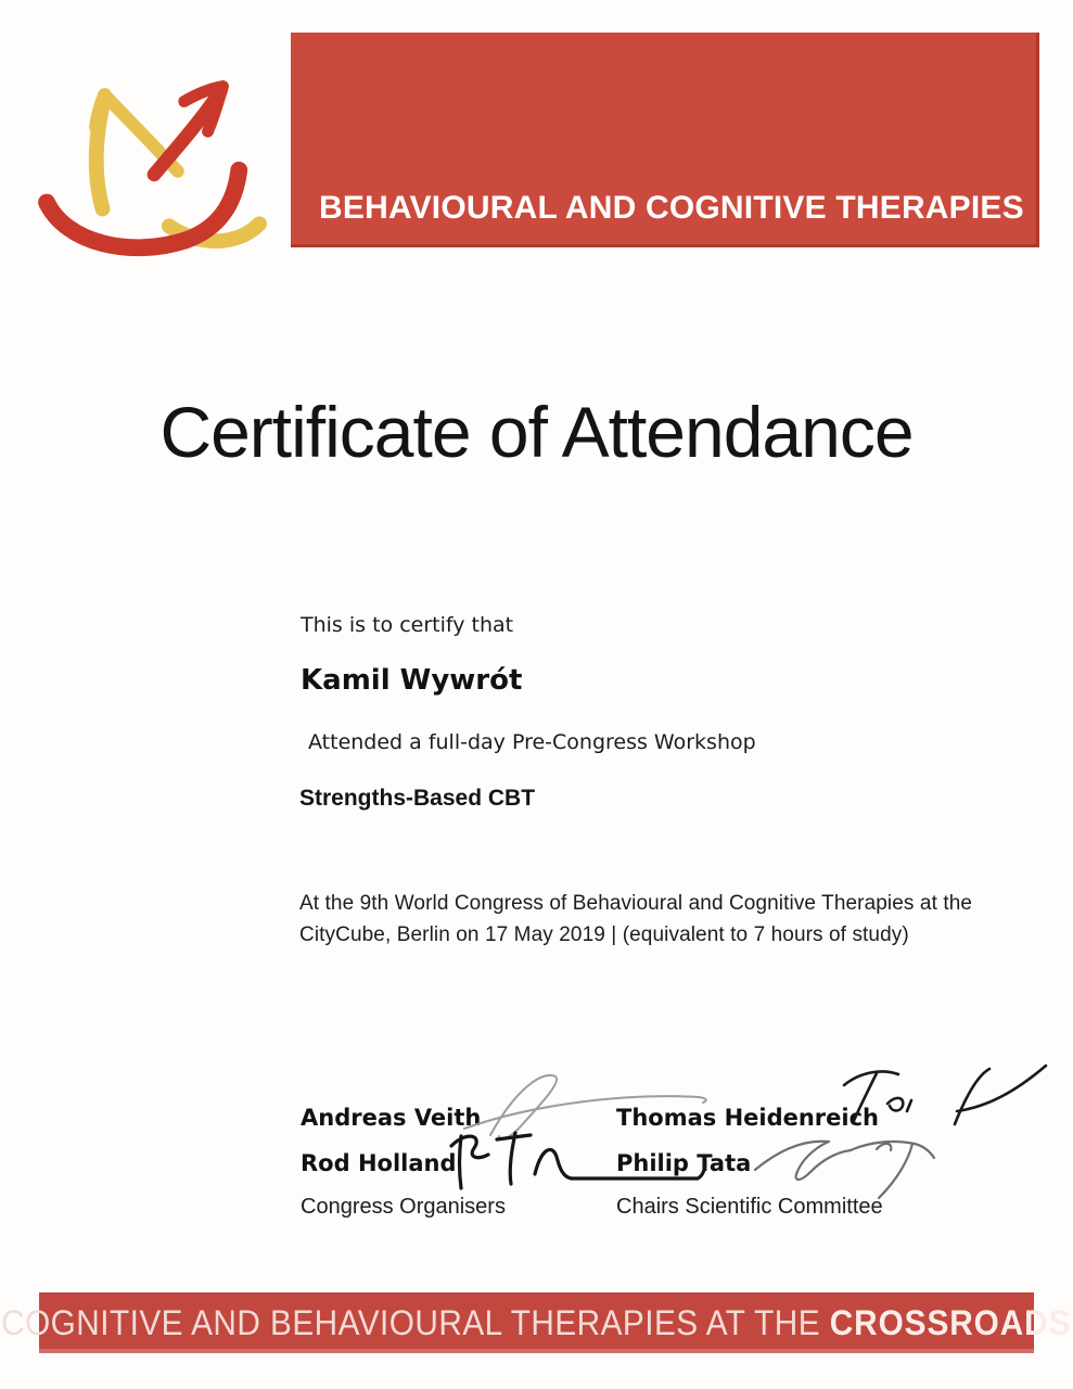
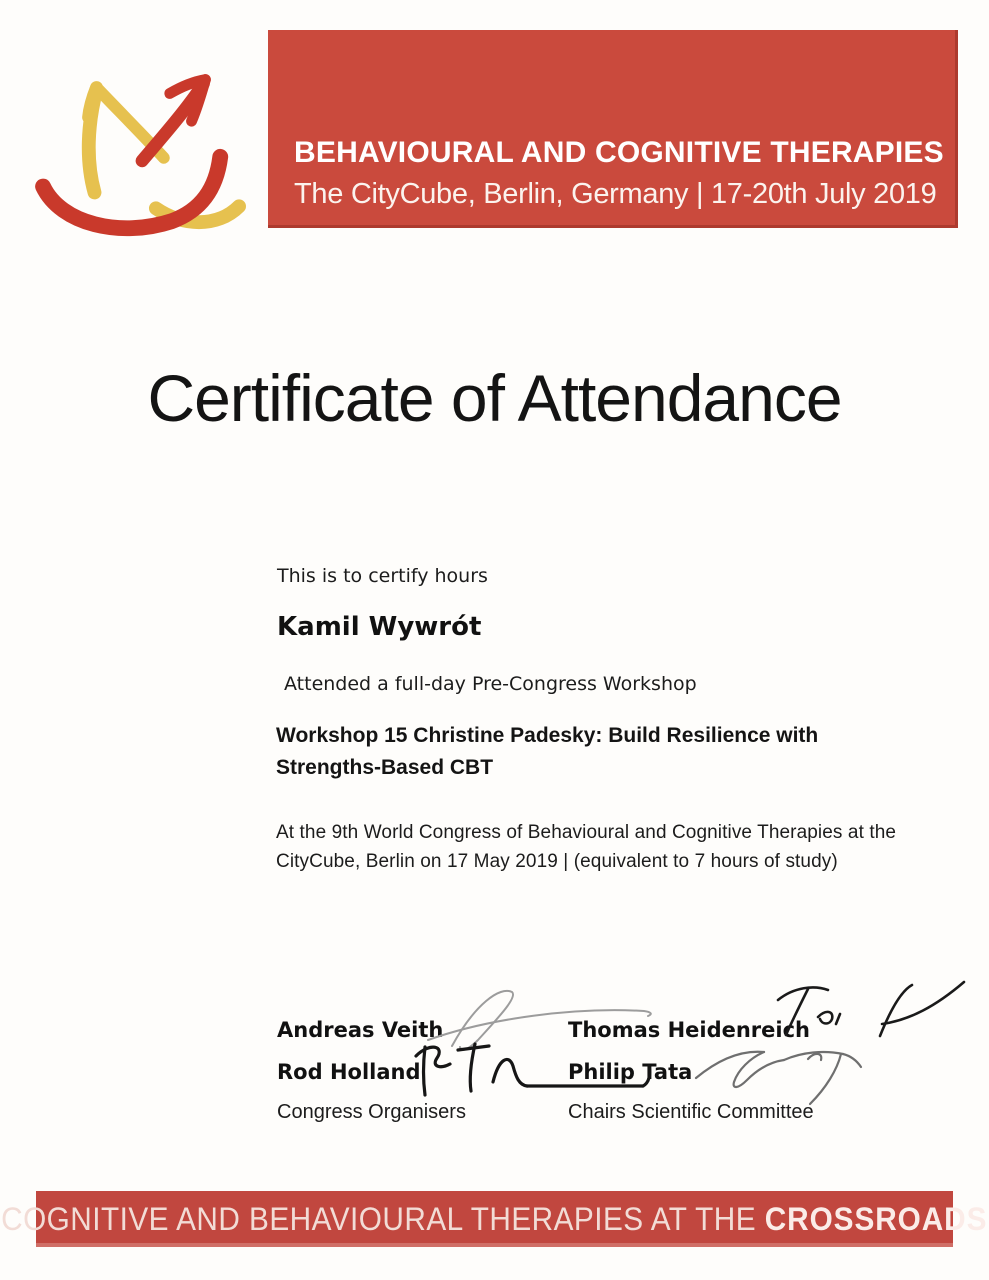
  BEHAVIOURAL AND COGNITIVE THERAPIES
+ The CityCube, Berlin, Germany | 17-20th July 2019
  Certificate of Attendance
- This is to certify that
+ This is to certify hours
  Kamil Wywrót
  Attended a full-day Pre-Congress Workshop
+ Workshop 15 Christine Padesky: Build Resilience with
  Strengths-Based CBT
  At the 9th World Congress of Behavioural and Cognitive Therapies at the
  CityCube, Berlin on 17 May 2019 | (equivalent to 7 hours of study)
  Andreas Veith
  Rod Holland
  Congress Organisers
  Thomas Heidenreih
  Philip Tata
  Chairs Scientific Committee
  COGNITIVE AND BEHAVIOURAL THERAPIES AT THE CROSSROADS
